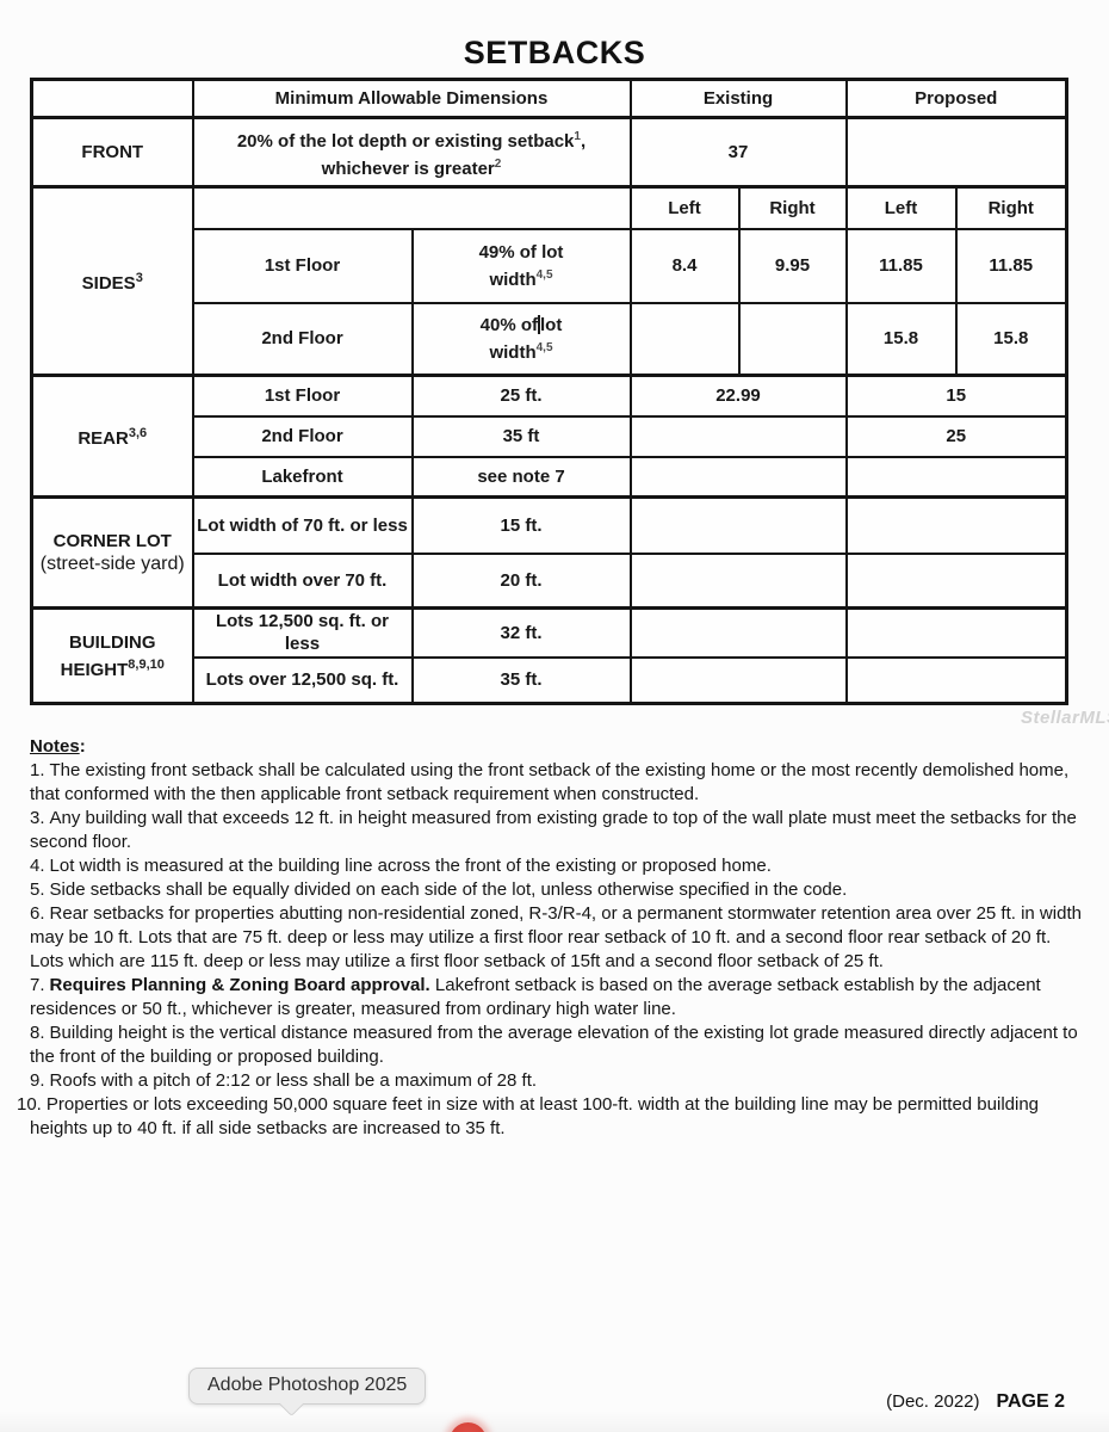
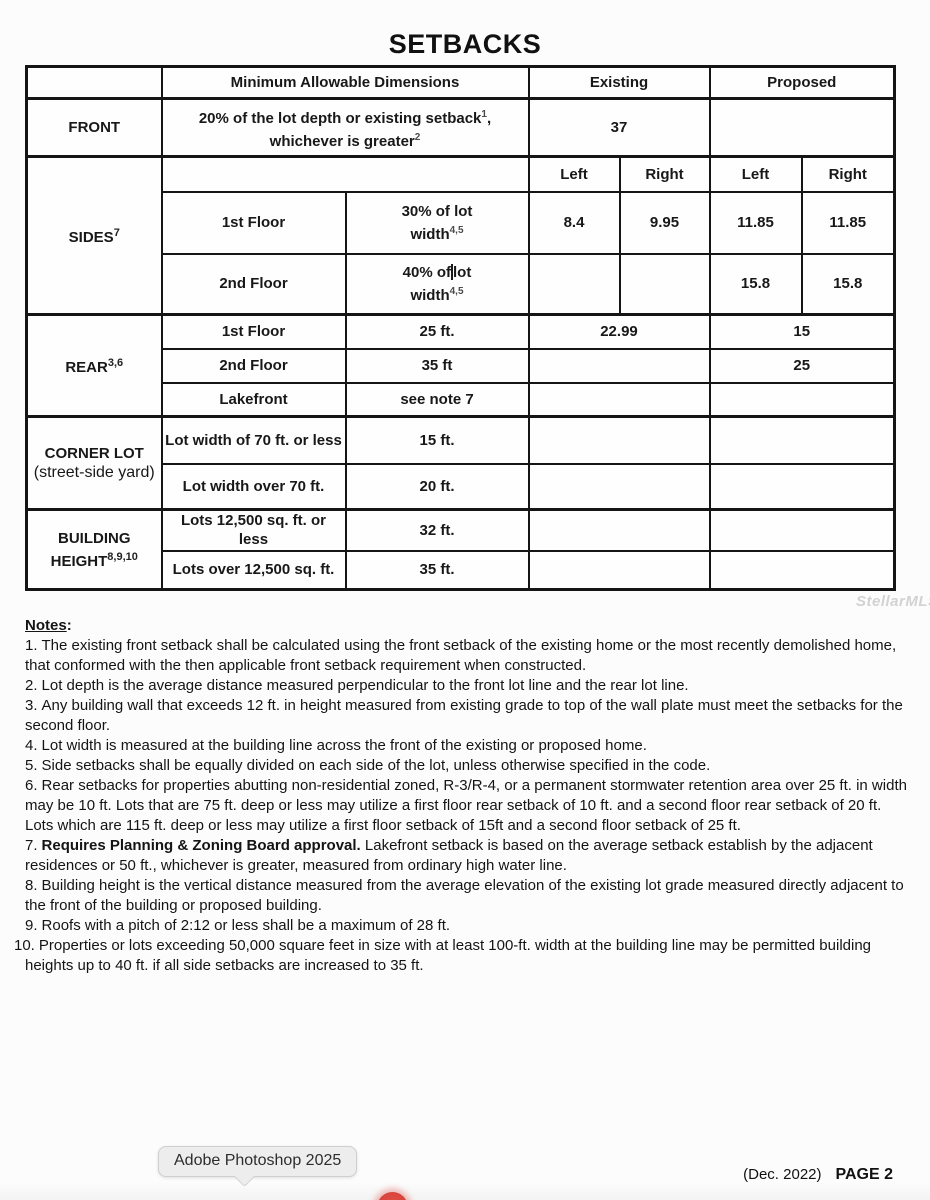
  SETBACKS
  	Minimum Allowable Dimensions	Existing	Proposed
  FRONT	20% of the lot depth or existing setback1, whichever is greater2	37
- SIDES3		Left	Right	Left	Right
+ SIDES7		Left	Right	Left	Right
- 1st Floor	49% of lot width4,5	8.4	9.95	11.85	11.85
+ 1st Floor	30% of lot width4,5	8.4	9.95	11.85	11.85
  2nd Floor	40% oflot width4,5			15.8	15.8
  REAR3,6	1st Floor	25 ft.	22.99	15
  2nd Floor	35 ft		25
  Lakefront	see note 7
  CORNER LOT (street-side yard)	Lot width of 70 ft. or less	15 ft.
  Lot width over 70 ft.	20 ft.
  BUILDING HEIGHT8,9,10	Lots 12,500 sq. ft. or less	32 ft.
  Lots over 12,500 sq. ft.	35 ft.
  StellarML
  Notes:
  1. The existing front setback shall be calculated using the front setback of the existing home or the most recently demolished home, that conformed with the then applicable front setback requirement when constructed.
+ 2. Lot depth is the average distance measured perpendicular to the front lot line and the rear lot line.
  3. Any building wall that exceeds 12 ft. in height measured from existing grade to top of the wall plate must meet the setbacks for the second floor.
  4. Lot width is measured at the building line across the front of the existing or proposed home.
  5. Side setbacks shall be equally divided on each side of the lot, unless otherwise specified in the code.
  6. Rear setbacks for properties abutting non-residential zoned, R-3/R-4, or a permanent stormwater retention area over 25 ft. in width may be 10 ft. Lots that are 75 ft. deep or less may utilize a first floor rear setback of 10 ft. and a second floor rear setback of 20 ft. Lots which are 115 ft. deep or less may utilize a first floor setback of 15ft and a second floor setback of 25 ft.
  7. Requires Planning & Zoning Board approval. Lakefront setback is based on the average setback establish by the adjacent residences or 50 ft., whichever is greater, measured from ordinary high water line.
  8. Building height is the vertical distance measured from the average elevation of the existing lot grade measured directly adjacent to the front of the building or proposed building.
  9. Roofs with a pitch of 2:12 or less shall be a maximum of 28 ft.
  10. Properties or lots exceeding 50,000 square feet in size with at least 100-ft. width at the building line may be permitted building heights up to 40 ft. if all side setbacks are increased to 35 ft.
  (Dec. 2022) PAGE 2
  Adobe Photoshop 2025
